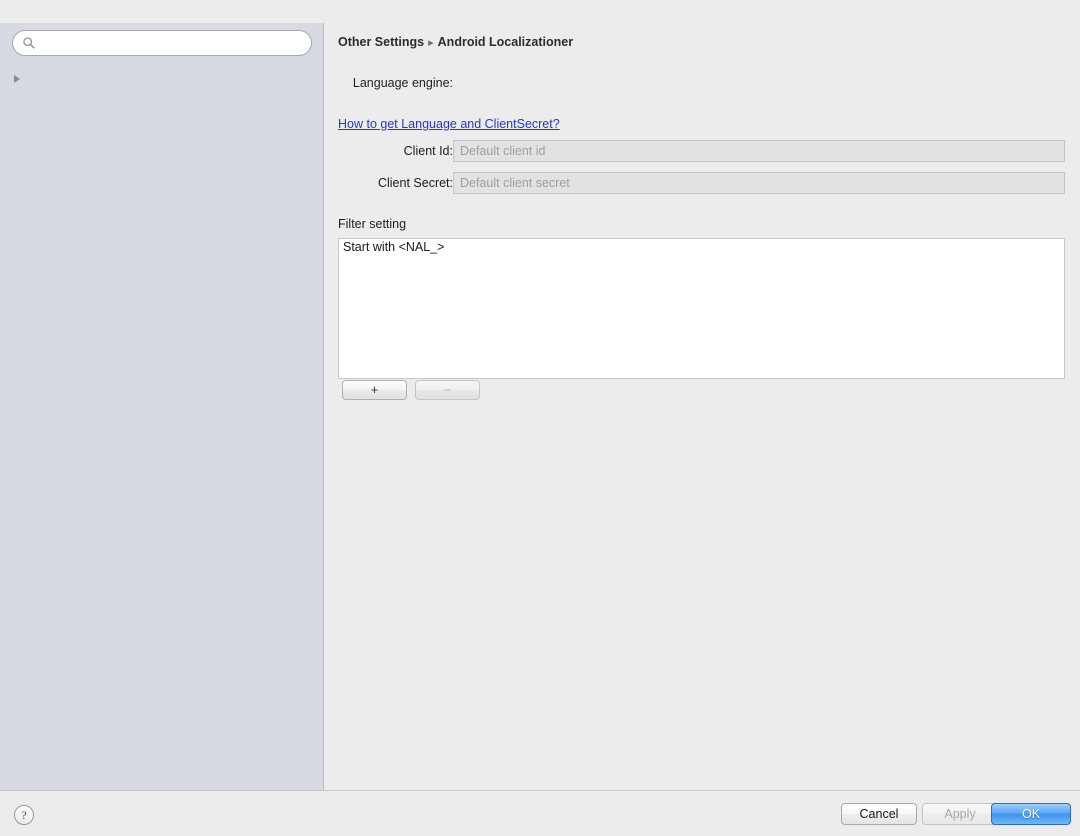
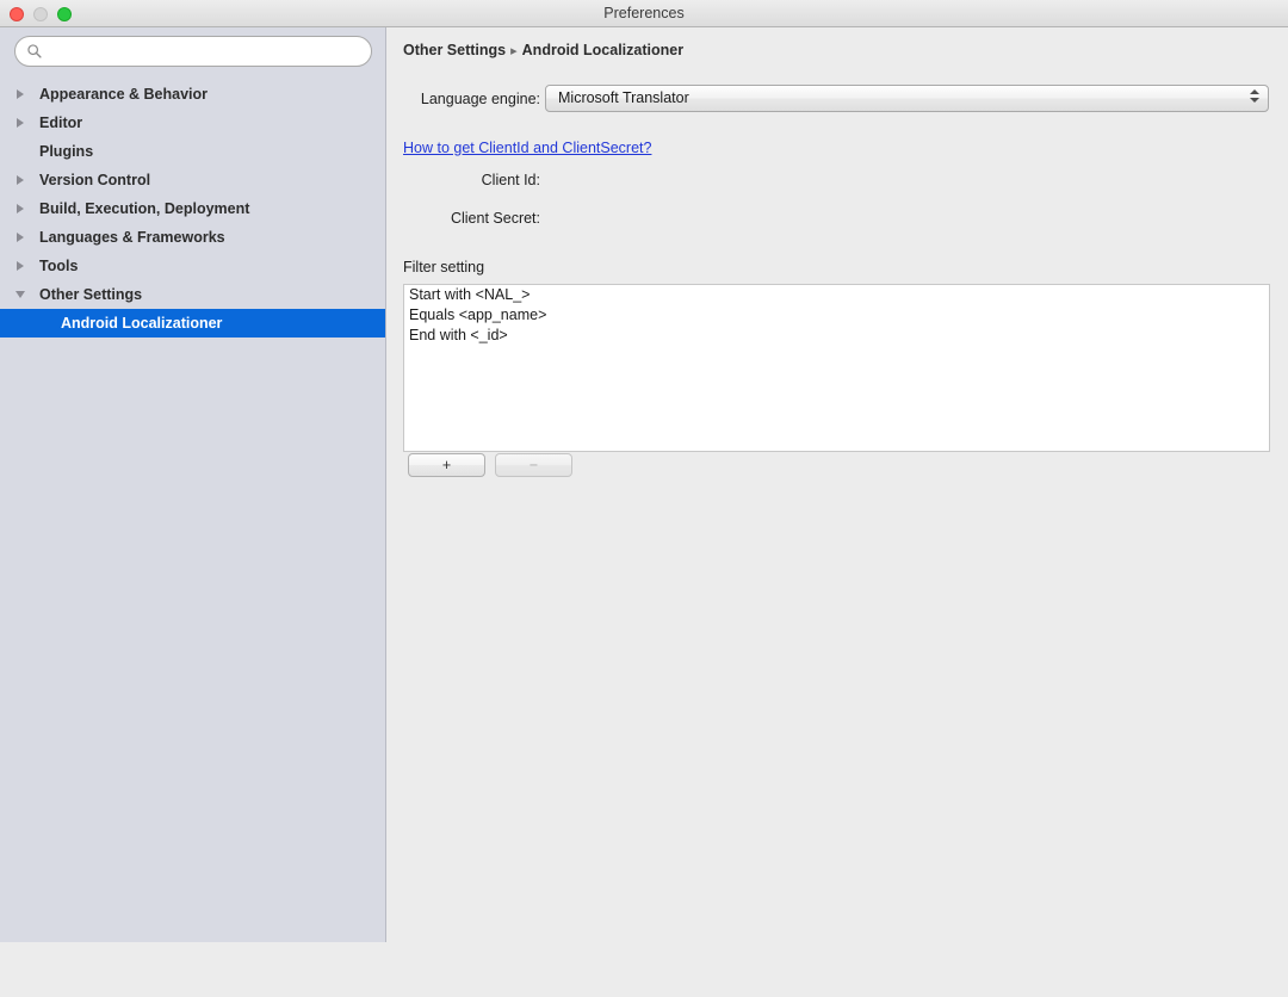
+ Preferences
+ Appearance & Behavior
+ Editor
+ Plugins
+ Version Control
+ Build, Execution, Deployment
+ Languages & Frameworks
+ Tools
+ Other Settings
+ Android Localizationer
  Other Settings ▸ Android Localizationer
  Language engine:
+ Microsoft Translator
- How to get Language and ClientSecret?
+ How to get ClientId and ClientSecret?
  Client Id:
- Default client id
  Client Secret:
- Default client secret
  Filter setting
  Start with <NAL_>
+ Equals <app_name>
+ End with <_id>
  +
  −
- ?
- Cancel
- Apply
- OK
